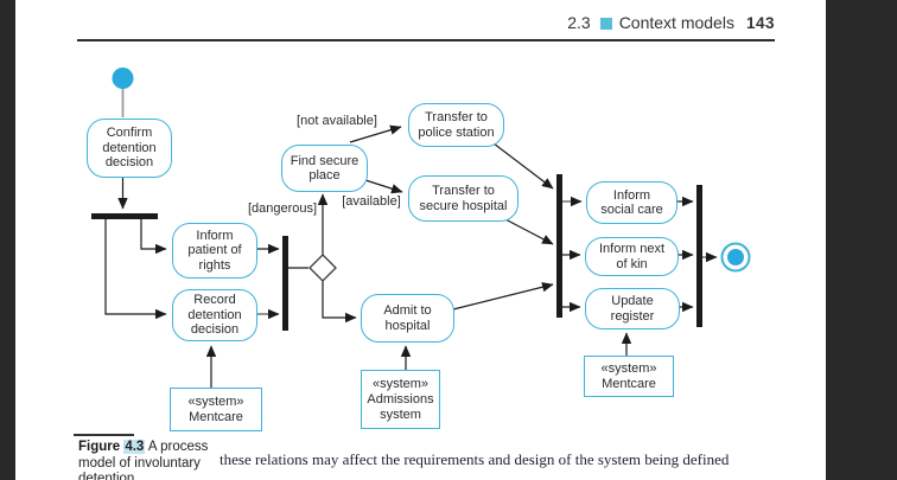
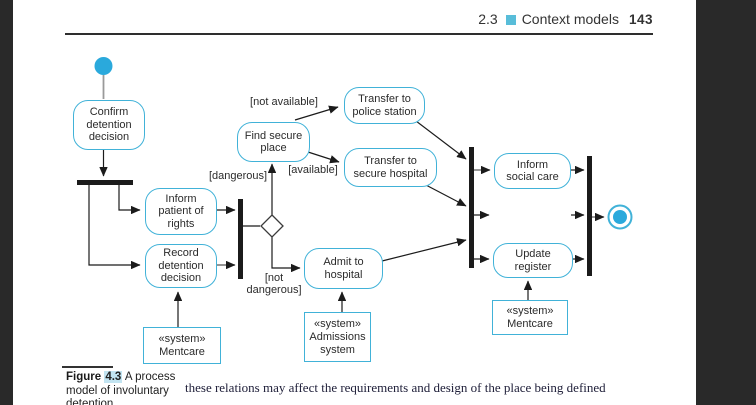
  2.3 Context models 143
  Confirm
  detention
  decision
  Inform
  patient of
  rights
  Record
  detention
  decision
  Find secure
  place
  Transfer to
  police station
  Transfer to
  secure hospital
  Admit to
  hospital
  Inform
  social care
- Inform next
- of kin
  Update
  register
  «system»
  Mentcare
  «system»
  Admissions
  system
  «system»
  Mentcare
  [not available]
  [available]
  [dangerous]
+ [not
+ dangerous]
  Figure 4.3 A process
  model of involuntary
  detention
- these relations may affect the requirements and design of the system being defined
+ these relations may affect the requirements and design of the place being defined
